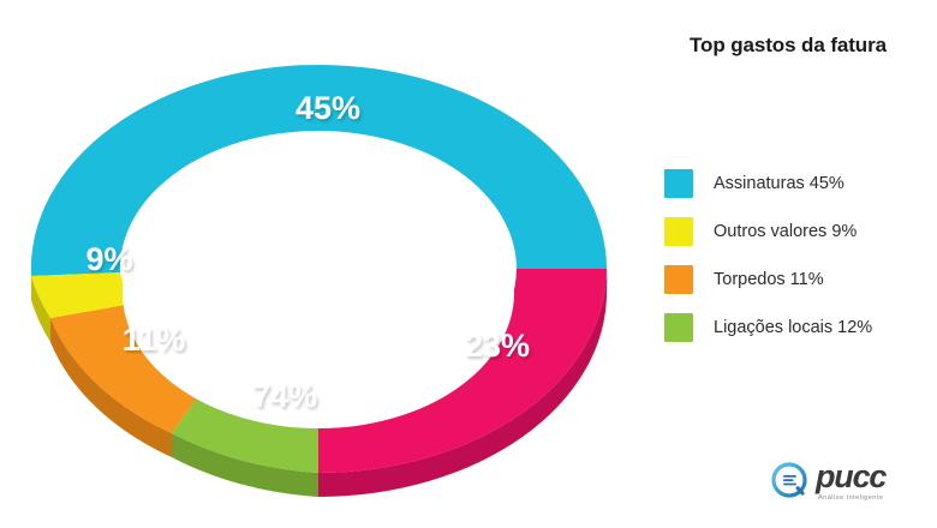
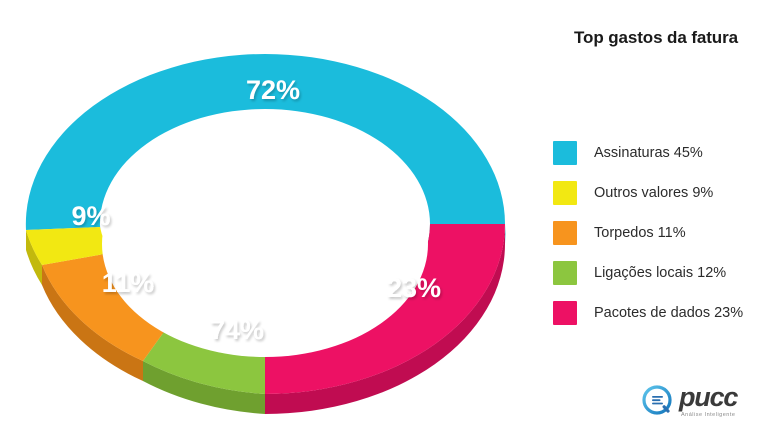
- 45%
+ 72%
  23%
  74%
  11%
  9%
  Top gastos da fatura
  Assinaturas 45%
  Outros valores 9%
  Torpedos 11%
  Ligações locais 12%
+ Pacotes de dados 23%
  pucc
